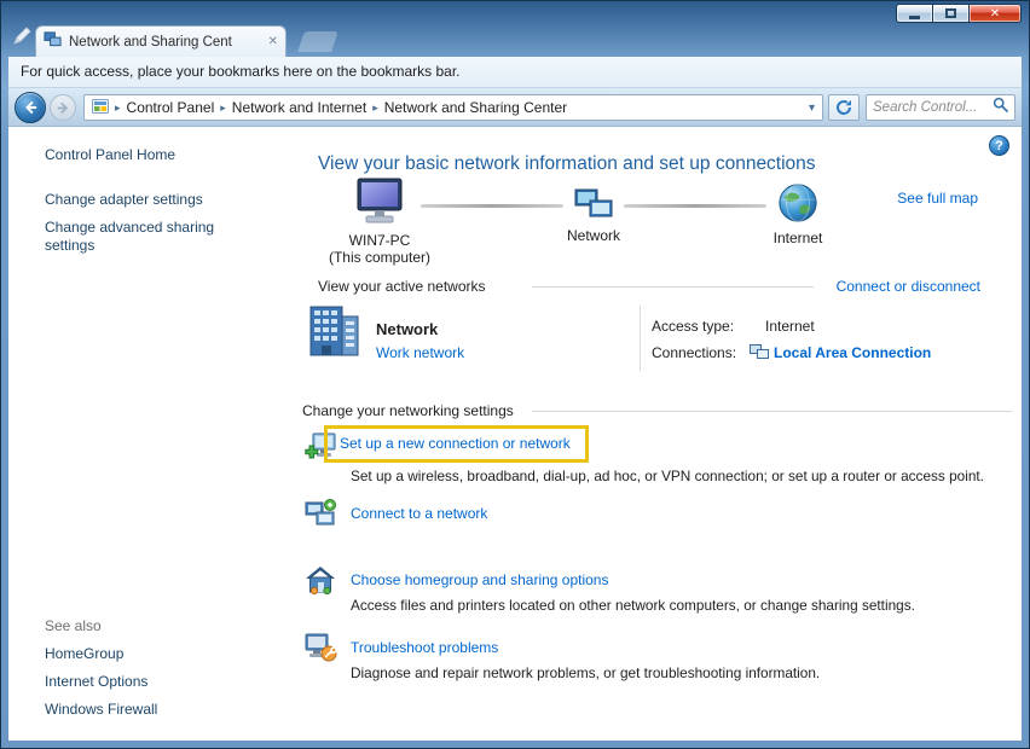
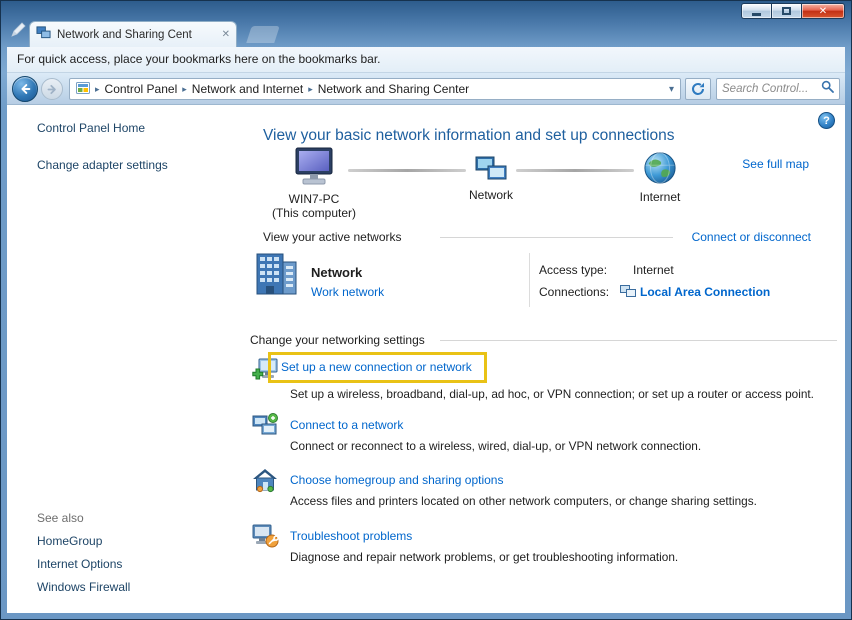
  ✕
  Network and Sharing Cent
  ✕
  For quick access, place your bookmarks here on the bookmarks bar.
  ▸
  Control Panel
  ▸
  Network and Internet
  ▸
  Network and Sharing Center
  ▾
  Search Control...
  Control Panel Home
  Change adapter settings
- Change advanced sharing settings
  See also
  HomeGroup
  Internet Options
  Windows Firewall
  ?
  View your basic network information and set up connections
  WIN7-PC
  (This computer)
  Network
  Internet
  See full map
  View your active networks
  Connect or disconnect
  Network
  Work network
  Access type:
  Internet
  Connections:
  Local Area Connection
  Change your networking settings
  Set up a new connection or network
  Set up a wireless, broadband, dial-up, ad hoc, or VPN connection; or set up a router or access point.
  Connect to a network
+ Connect or reconnect to a wireless, wired, dial-up, or VPN network connection.
  Choose homegroup and sharing options
  Access files and printers located on other network computers, or change sharing settings.
  Troubleshoot problems
  Diagnose and repair network problems, or get troubleshooting information.
